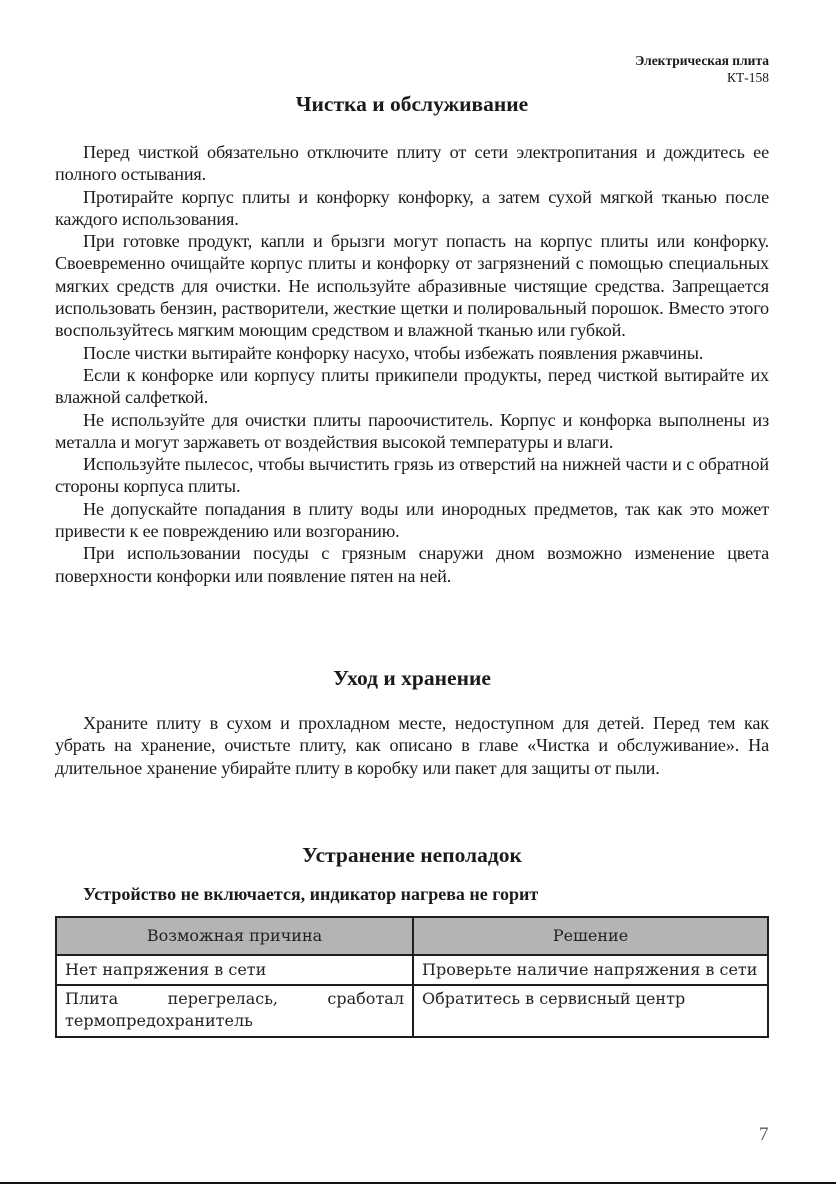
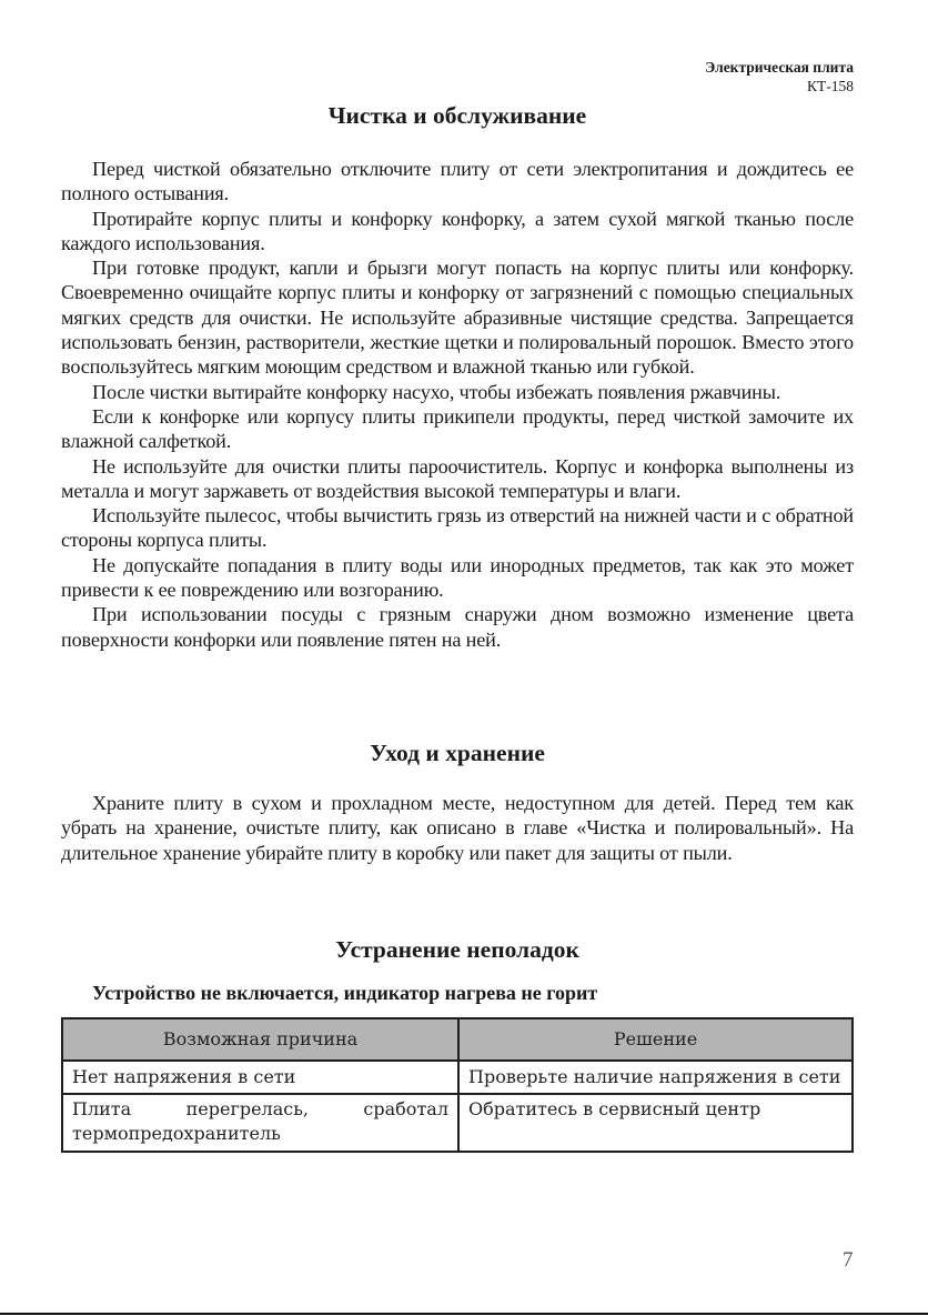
  Электрическая плита
  КТ-158
  Чистка и обслуживание
  Перед чисткой обязательно отключите плиту от сети электропитания и дождитесь ее полного остывания.
  Протирайте корпус плиты и конфорку конфорку, а затем сухой мягкой тканью после каждого использования.
  При готовке продукт, капли и брызги могут попасть на корпус плиты или конфорку. Своевременно очищайте корпус плиты и конфорку от загрязнений с помощью специальных мягких средств для очистки. Не используйте абразивные чистящие средства. Запрещается использовать бензин, растворители, жесткие щетки и полировальный порошок. Вместо этого воспользуйтесь мягким моющим средством и влажной тканью или губкой.
  После чистки вытирайте конфорку насухо, чтобы избежать появления ржавчины.
- Если к конфорке или корпусу плиты прикипели продукты, перед чисткой вытирайте их влажной салфеткой.
+ Если к конфорке или корпусу плиты прикипели продукты, перед чисткой замочите их влажной салфеткой.
  Не используйте для очистки плиты пароочиститель. Корпус и конфорка выполнены из металла и могут заржаветь от воздействия высокой температуры и влаги.
  Используйте пылесос, чтобы вычистить грязь из отверстий на нижней части и с обратной стороны корпуса плиты.
  Не допускайте попадания в плиту воды или инородных предметов, так как это может привести к ее повреждению или возгоранию.
  При использовании посуды с грязным снаружи дном возможно изменение цвета поверхности конфорки или появление пятен на ней.
  Уход и хранение
- Храните плиту в сухом и прохладном месте, недоступном для детей. Перед тем как убрать на хранение, очистьте плиту, как описано в главе «Чистка и обслуживание». На длительное хранение убирайте плиту в коробку или пакет для защиты от пыли.
+ Храните плиту в сухом и прохладном месте, недоступном для детей. Перед тем как убрать на хранение, очистьте плиту, как описано в главе «Чистка и полировальный». На длительное хранение убирайте плиту в коробку или пакет для защиты от пыли.
  Устранение неполадок
  Устройство не включается, индикатор нагрева не горит
  Возможная причина	Решение
  Нет напряжения в сети	Проверьте наличие напряжения в сети
  Плита перегрелась, сработал термопредохранитель	Обратитесь в сервисный центр
  7
